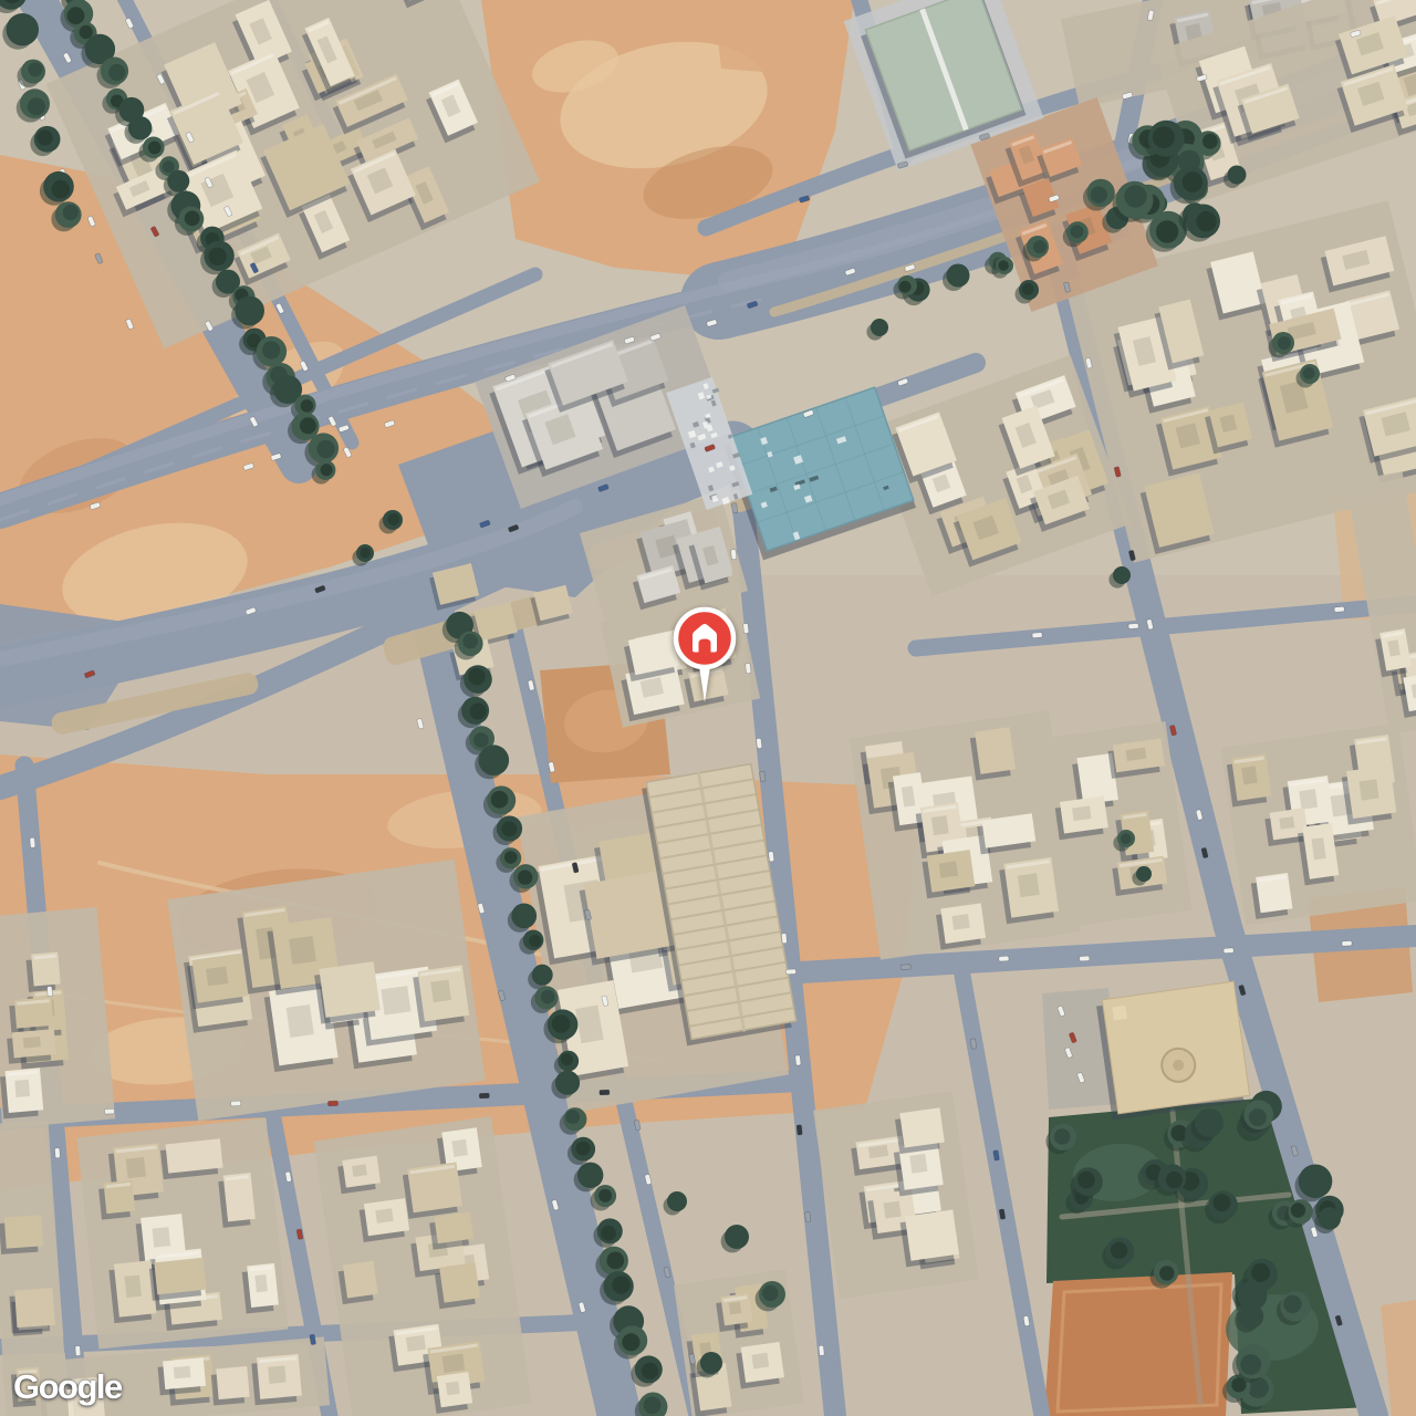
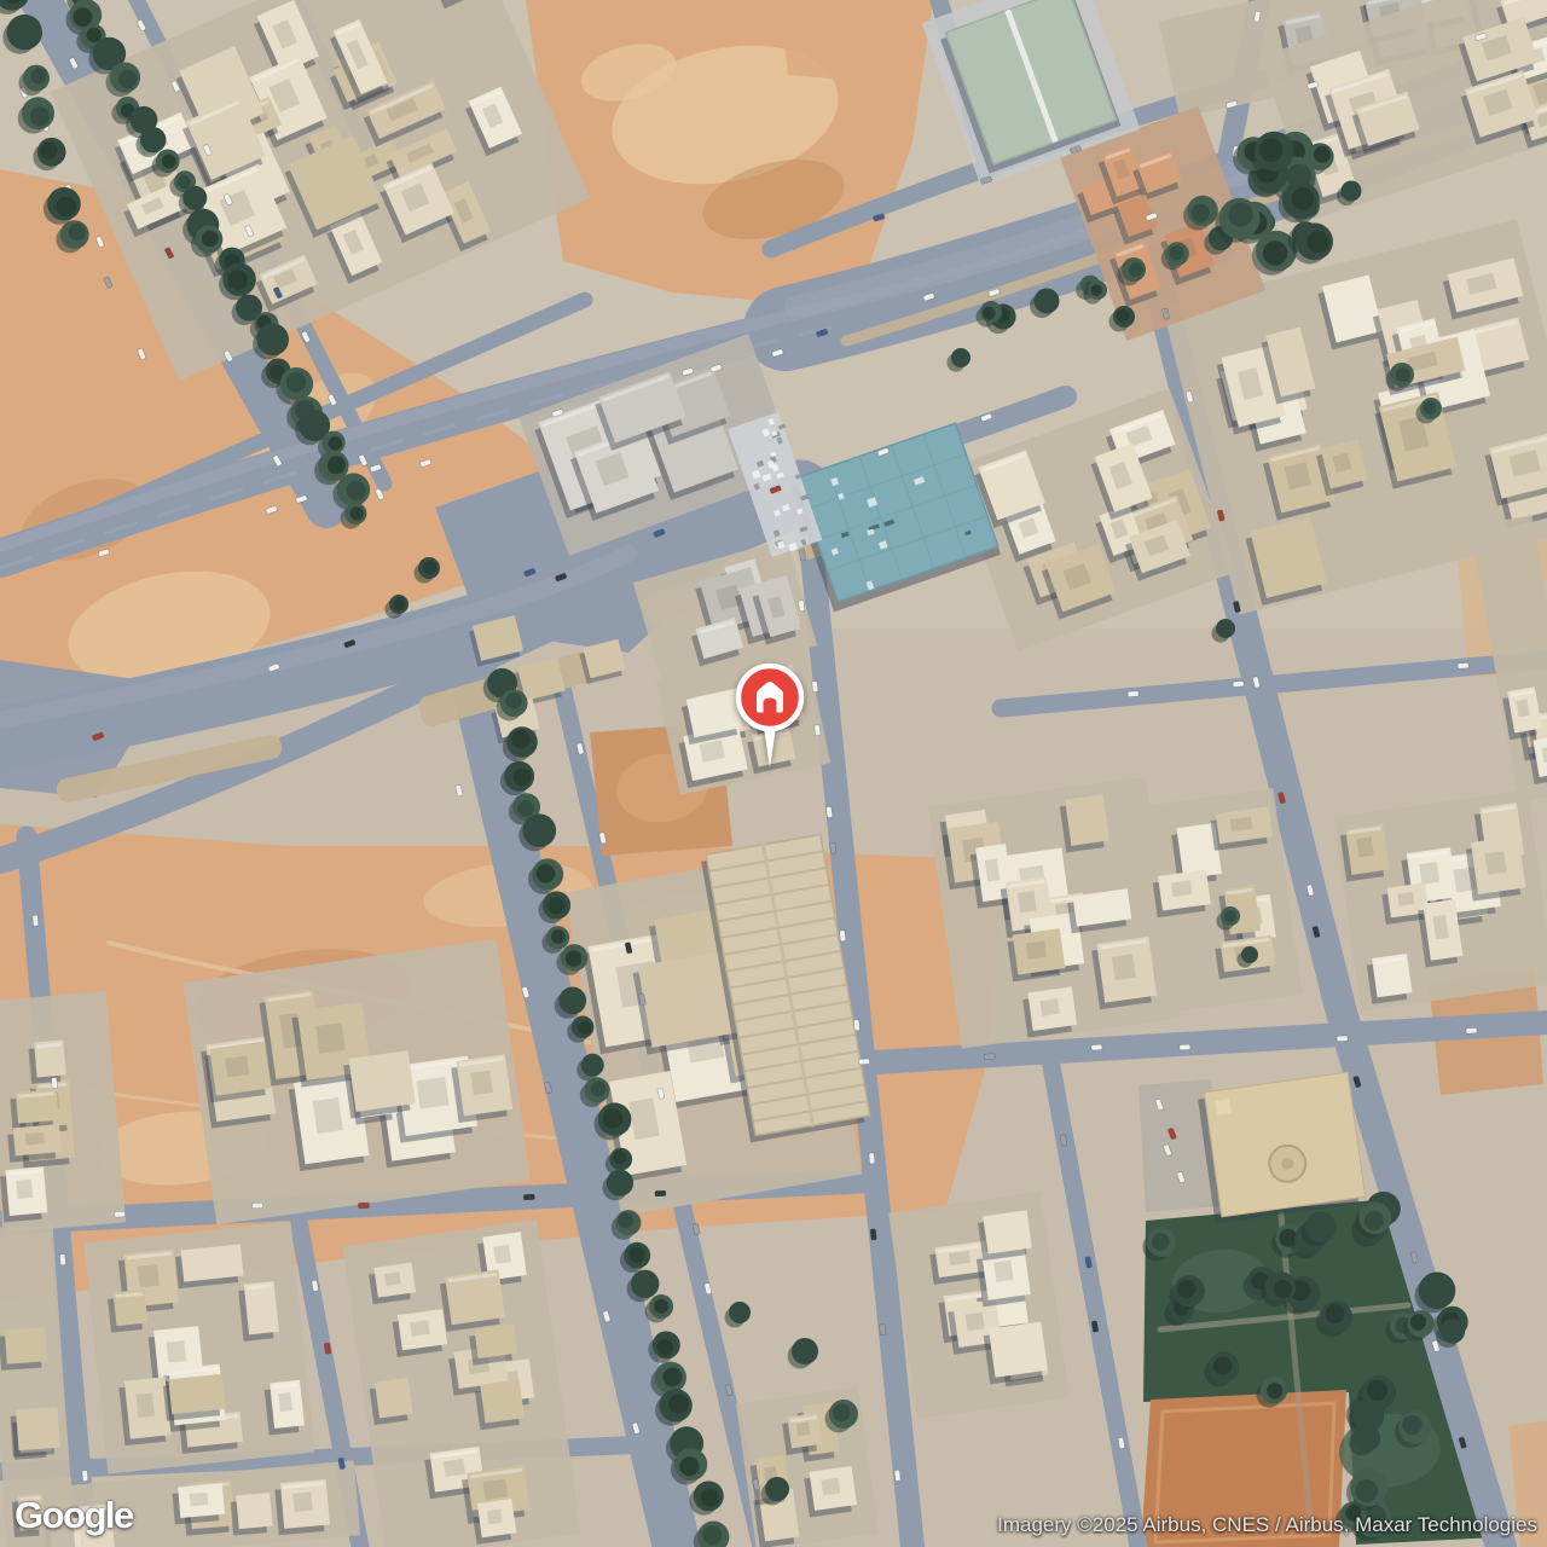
  Google
+ Imagery ©2025 Airbus, CNES / Airbus, Maxar Technologies
